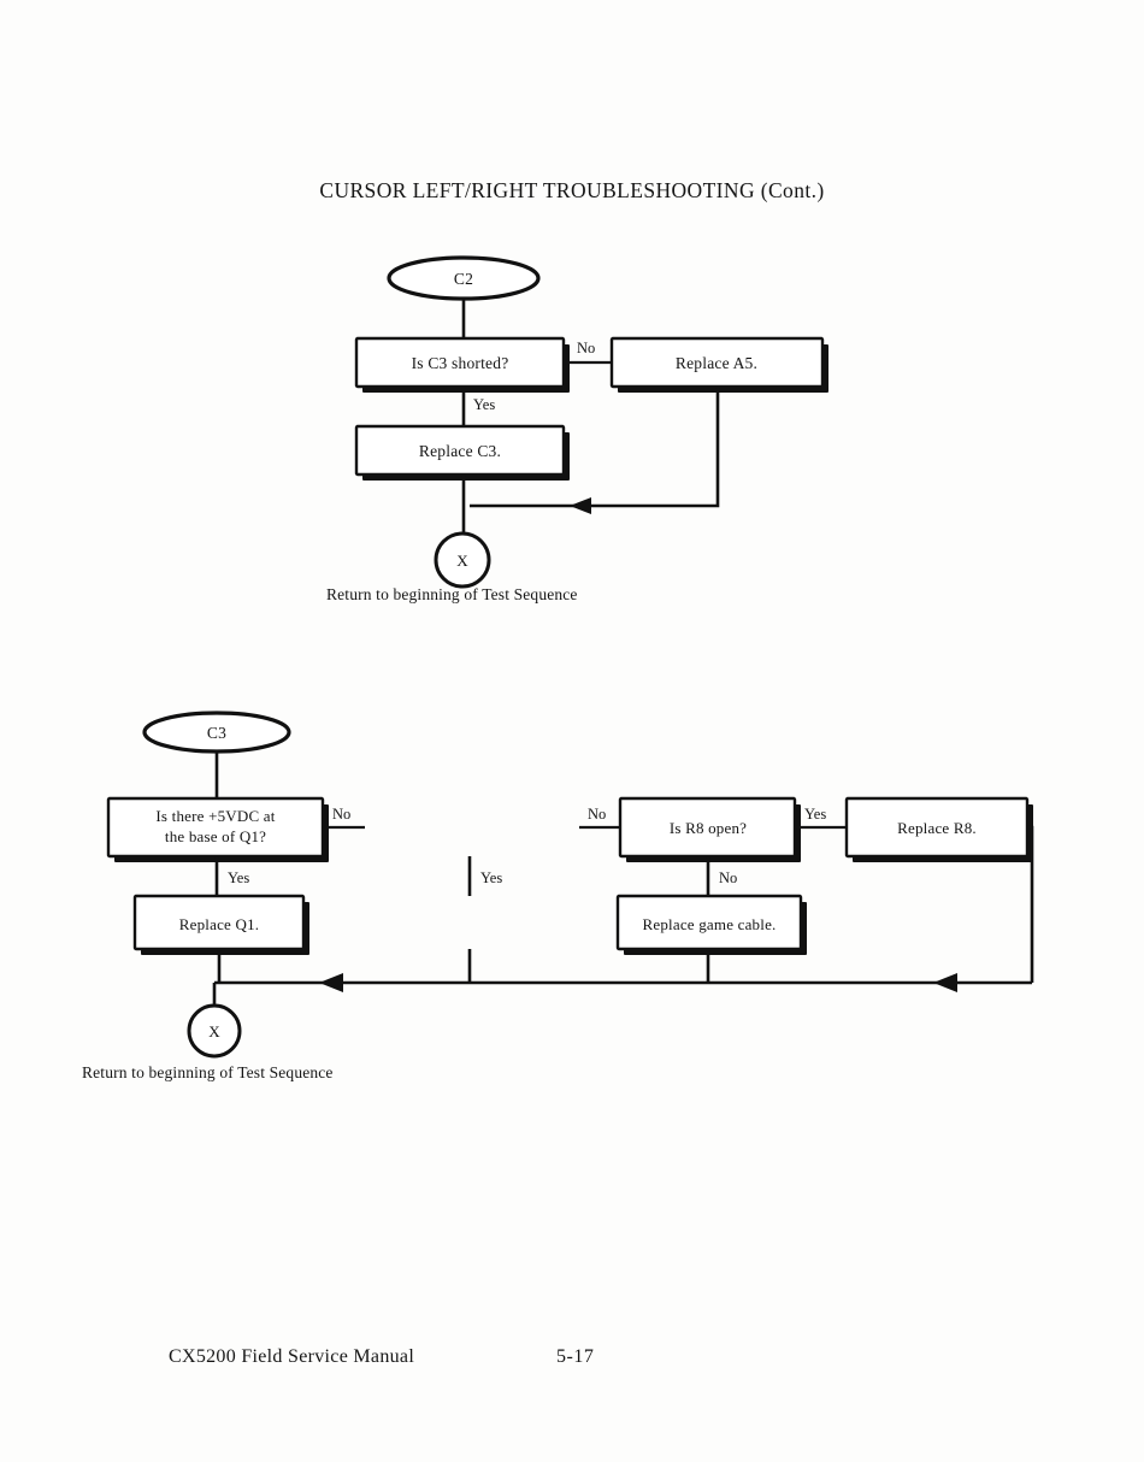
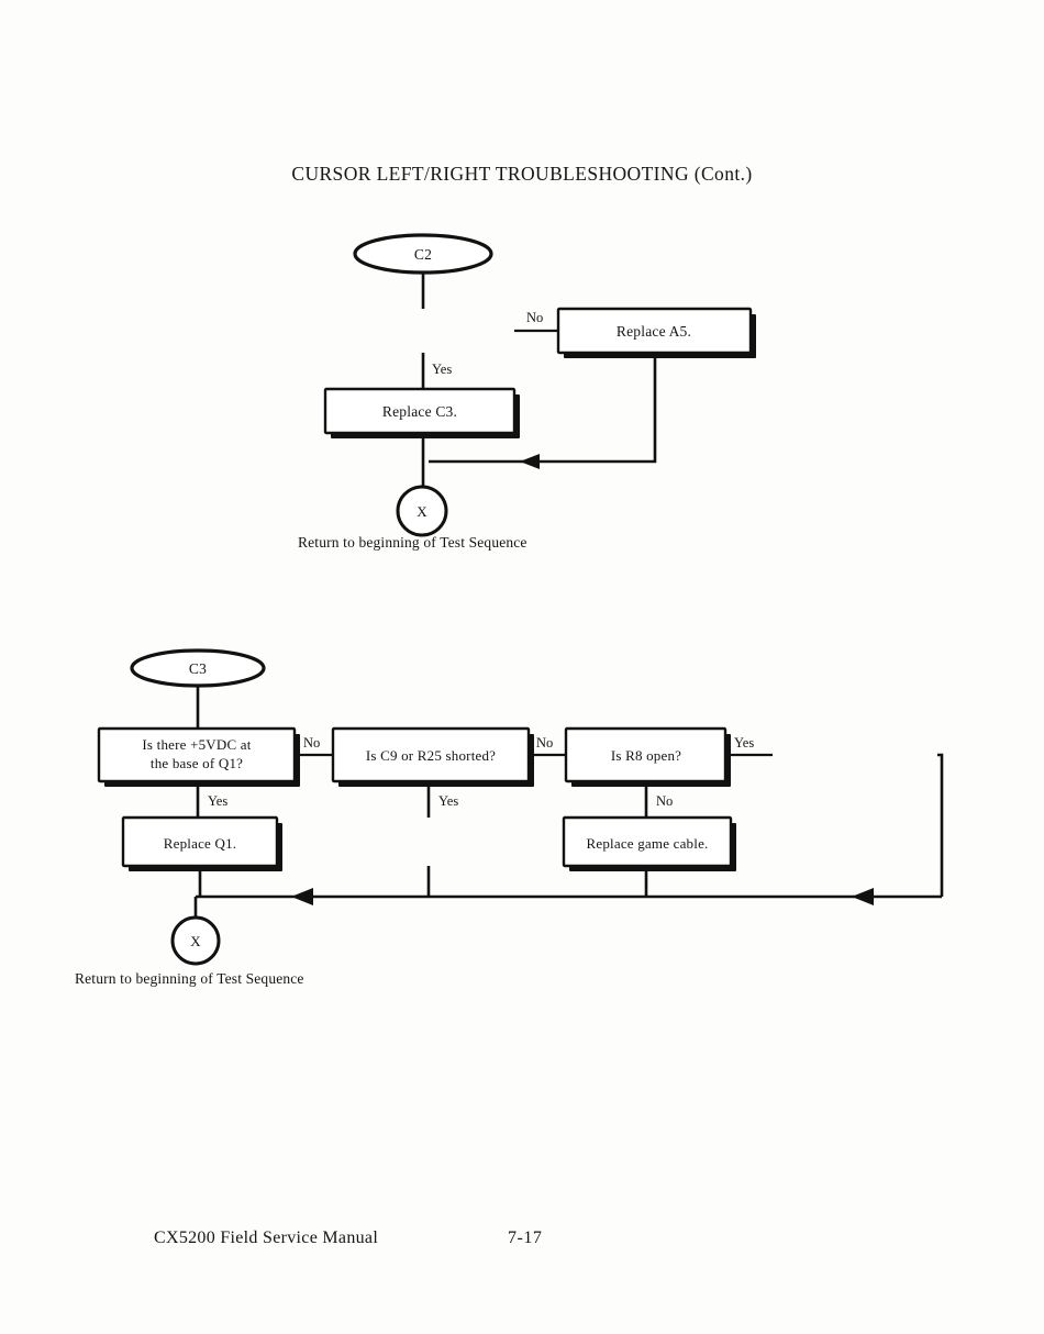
  CURSOR LEFT/RIGHT TROUBLESHOOTING (Cont.)
  C2
- Is C3 shorted?
  No
  Replace A5.
  Yes
  Replace C3.
  X
  Return to beginning of Test Sequence
  C3
  Is there +5VDC at
  the base of Q1?
  No
+ Is C9 or R25 shorted?
  No
  Is R8 open?
  Yes
- Replace R8.
  Yes
  Replace Q1.
  Yes
  No
  Replace game cable.
  X
  Return to beginning of Test Sequence
  CX5200 Field Service Manual
- 5-17
+ 7-17
